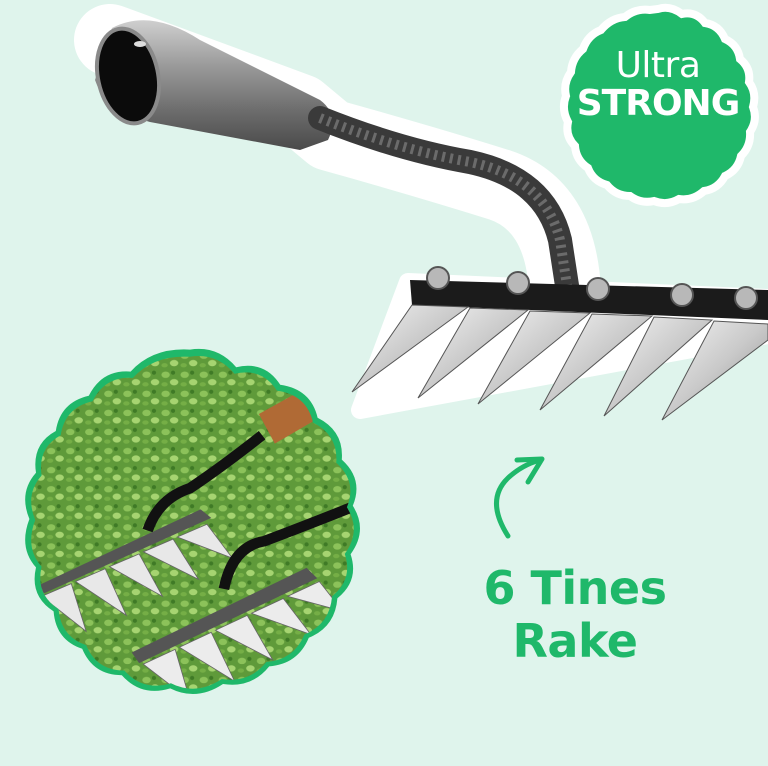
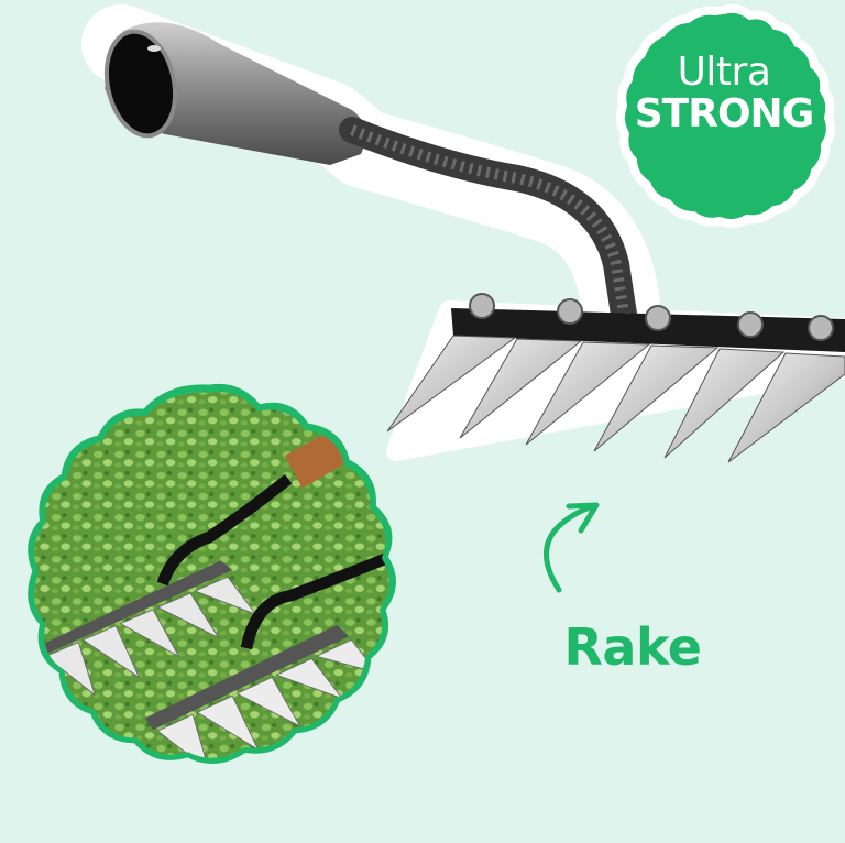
  Ultra
  STRONG
- 6 Tines
  Rake
